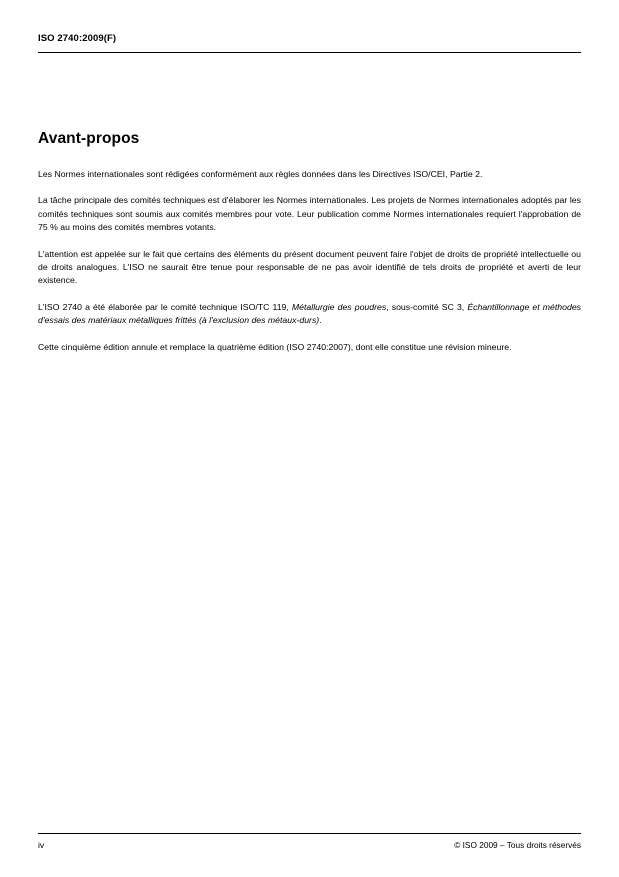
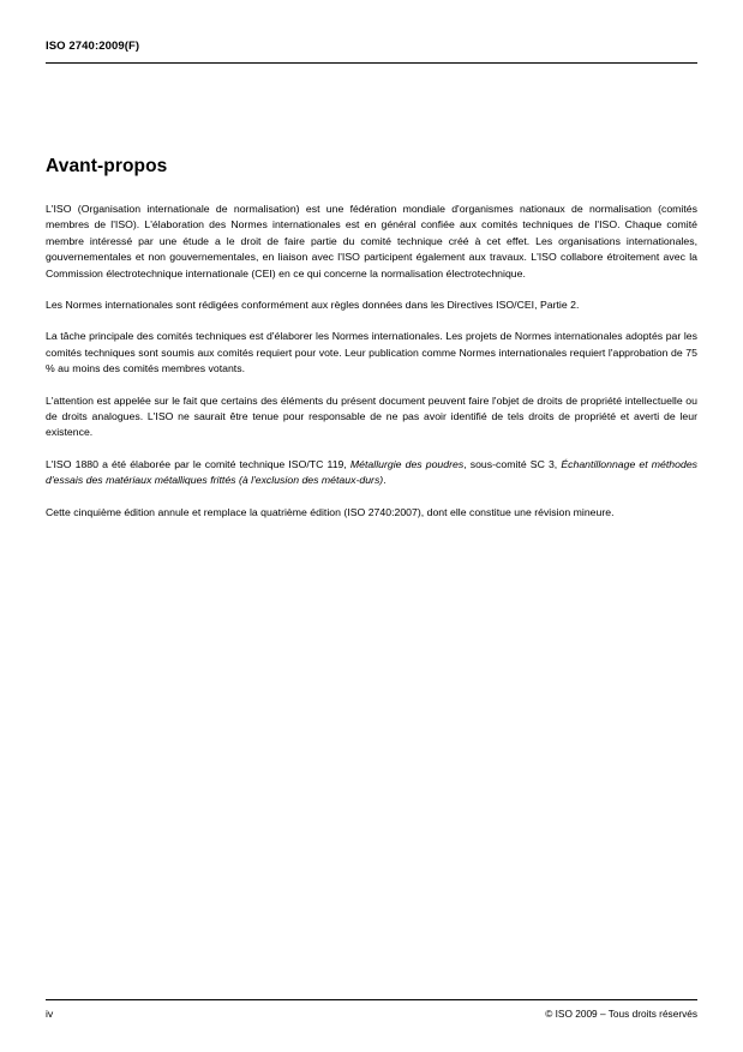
  ISO 2740:2009(F)
  Avant-propos
+ L'ISO (Organisation internationale de normalisation) est une fédération mondiale d'organismes nationaux de normalisation (comités membres de l'ISO). L'élaboration des Normes internationales est en général confiée aux comités techniques de l'ISO. Chaque comité membre intéressé par une étude a le droit de faire partie du comité technique créé à cet effet. Les organisations internationales, gouvernementales et non gouvernementales, en liaison avec l'ISO participent également aux travaux. L'ISO collabore étroitement avec la Commission électrotechnique internationale (CEI) en ce qui concerne la normalisation électrotechnique.
  Les Normes internationales sont rédigées conformément aux règles données dans les Directives ISO/CEI, Partie 2.
- La tâche principale des comités techniques est d'élaborer les Normes internationales. Les projets de Normes internationales adoptés par les comités techniques sont soumis aux comités membres pour vote. Leur publication comme Normes internationales requiert l'approbation de 75 % au moins des comités membres votants.
+ La tâche principale des comités techniques est d'élaborer les Normes internationales. Les projets de Normes internationales adoptés par les comités techniques sont soumis aux comités requiert pour vote. Leur publication comme Normes internationales requiert l'approbation de 75 % au moins des comités membres votants.
  L'attention est appelée sur le fait que certains des éléments du présent document peuvent faire l'objet de droits de propriété intellectuelle ou de droits analogues. L'ISO ne saurait être tenue pour responsable de ne pas avoir identifié de tels droits de propriété et averti de leur existence.
- L'ISO 2740 a été élaborée par le comité technique ISO/TC 119, Métallurgie des poudres, sous-comité SC 3, Échantillonnage et méthodes d'essais des matériaux métalliques frittés (à l'exclusion des métaux-durs).
+ L'ISO 1880 a été élaborée par le comité technique ISO/TC 119, Métallurgie des poudres, sous-comité SC 3, Échantillonnage et méthodes d'essais des matériaux métalliques frittés (à l'exclusion des métaux-durs).
  Cette cinquième édition annule et remplace la quatrième édition (ISO 2740:2007), dont elle constitue une révision mineure.
  iv
  © ISO 2009 – Tous droits réservés
